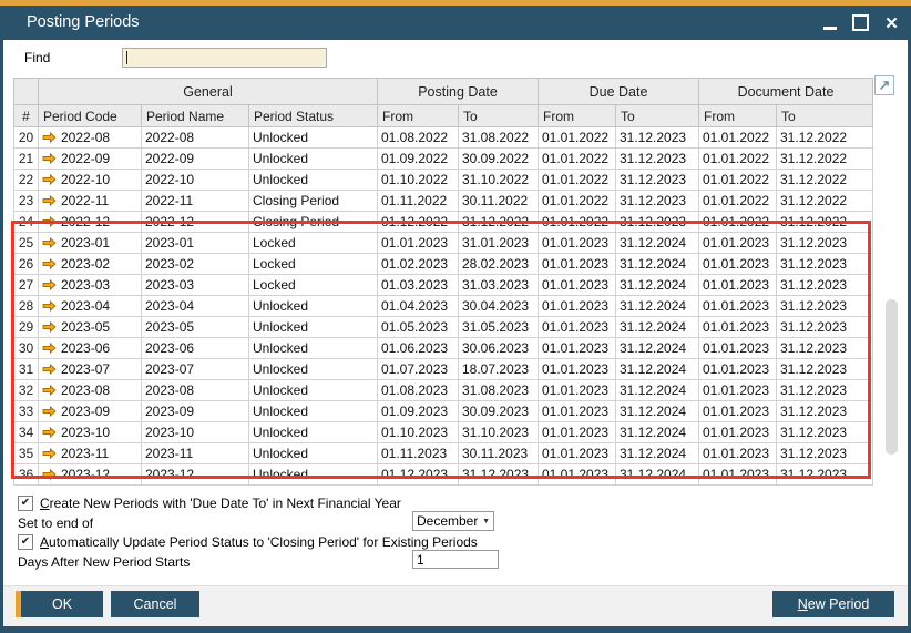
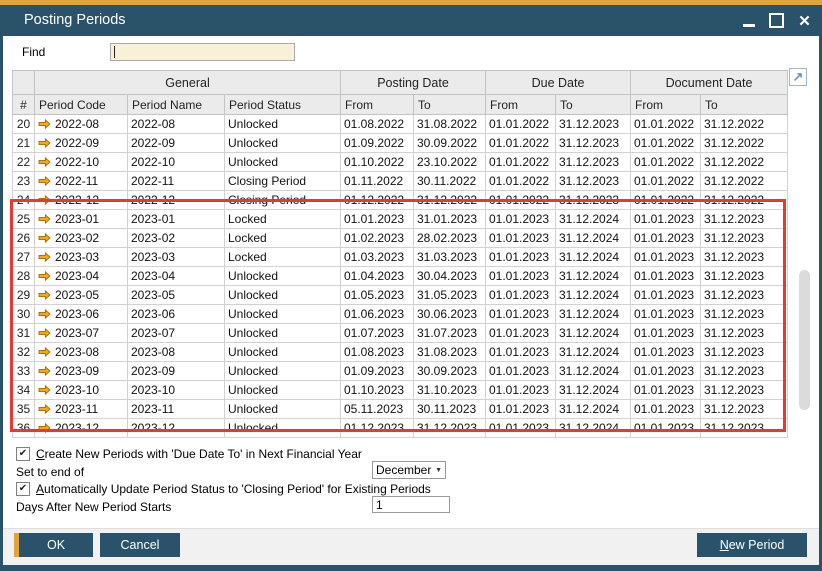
  Posting Periods
  ✕
  Find
  	General	Posting Date	Due Date	Document Date
  #	Period Code	Period Name	Period Status	From	To	From	To	From	To
  20	2022-08	2022-08	Unlocked	01.08.2022	31.08.2022	01.01.2022	31.12.2023	01.01.2022	31.12.2022
  21	2022-09	2022-09	Unlocked	01.09.2022	30.09.2022	01.01.2022	31.12.2023	01.01.2022	31.12.2022
- 22	2022-10	2022-10	Unlocked	01.10.2022	31.10.2022	01.01.2022	31.12.2023	01.01.2022	31.12.2022
+ 22	2022-10	2022-10	Unlocked	01.10.2022	23.10.2022	01.01.2022	31.12.2023	01.01.2022	31.12.2022
  23	2022-11	2022-11	Closing Period	01.11.2022	30.11.2022	01.01.2022	31.12.2023	01.01.2022	31.12.2022
  24	2022-12	2022-12	Closing Period	01.12.2022	31.12.2022	01.01.2022	31.12.2023	01.01.2022	31.12.2022
  25	2023-01	2023-01	Locked	01.01.2023	31.01.2023	01.01.2023	31.12.2024	01.01.2023	31.12.2023
  26	2023-02	2023-02	Locked	01.02.2023	28.02.2023	01.01.2023	31.12.2024	01.01.2023	31.12.2023
  27	2023-03	2023-03	Locked	01.03.2023	31.03.2023	01.01.2023	31.12.2024	01.01.2023	31.12.2023
  28	2023-04	2023-04	Unlocked	01.04.2023	30.04.2023	01.01.2023	31.12.2024	01.01.2023	31.12.2023
  29	2023-05	2023-05	Unlocked	01.05.2023	31.05.2023	01.01.2023	31.12.2024	01.01.2023	31.12.2023
  30	2023-06	2023-06	Unlocked	01.06.2023	30.06.2023	01.01.2023	31.12.2024	01.01.2023	31.12.2023
- 31	2023-07	2023-07	Unlocked	01.07.2023	18.07.2023	01.01.2023	31.12.2024	01.01.2023	31.12.2023
+ 31	2023-07	2023-07	Unlocked	01.07.2023	31.07.2023	01.01.2023	31.12.2024	01.01.2023	31.12.2023
  32	2023-08	2023-08	Unlocked	01.08.2023	31.08.2023	01.01.2023	31.12.2024	01.01.2023	31.12.2023
  33	2023-09	2023-09	Unlocked	01.09.2023	30.09.2023	01.01.2023	31.12.2024	01.01.2023	31.12.2023
  34	2023-10	2023-10	Unlocked	01.10.2023	31.10.2023	01.01.2023	31.12.2024	01.01.2023	31.12.2023
- 35	2023-11	2023-11	Unlocked	01.11.2023	30.11.2023	01.01.2023	31.12.2024	01.01.2023	31.12.2023
+ 35	2023-11	2023-11	Unlocked	05.11.2023	30.11.2023	01.01.2023	31.12.2024	01.01.2023	31.12.2023
  36	2023-12	2023-12	Unlocked	01.12.2023	31.12.2023	01.01.2023	31.12.2024	01.01.2023	31.12.2023
  ↗
  ✔
  Create New Periods with 'Due Date To' in Next Financial Year
  Set to end of
  December
  ✔
  Automatically Update Period Status to 'Closing Period' for Existing Periods
  Days After New Period Starts
  1
  OK
  Cancel
  New Period
